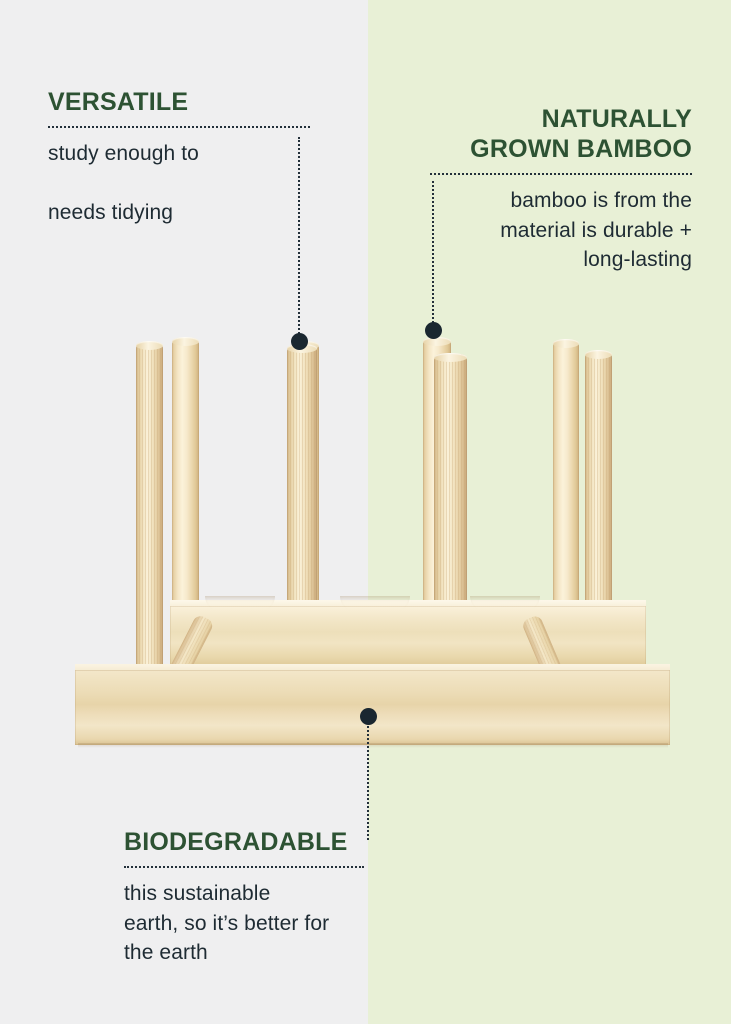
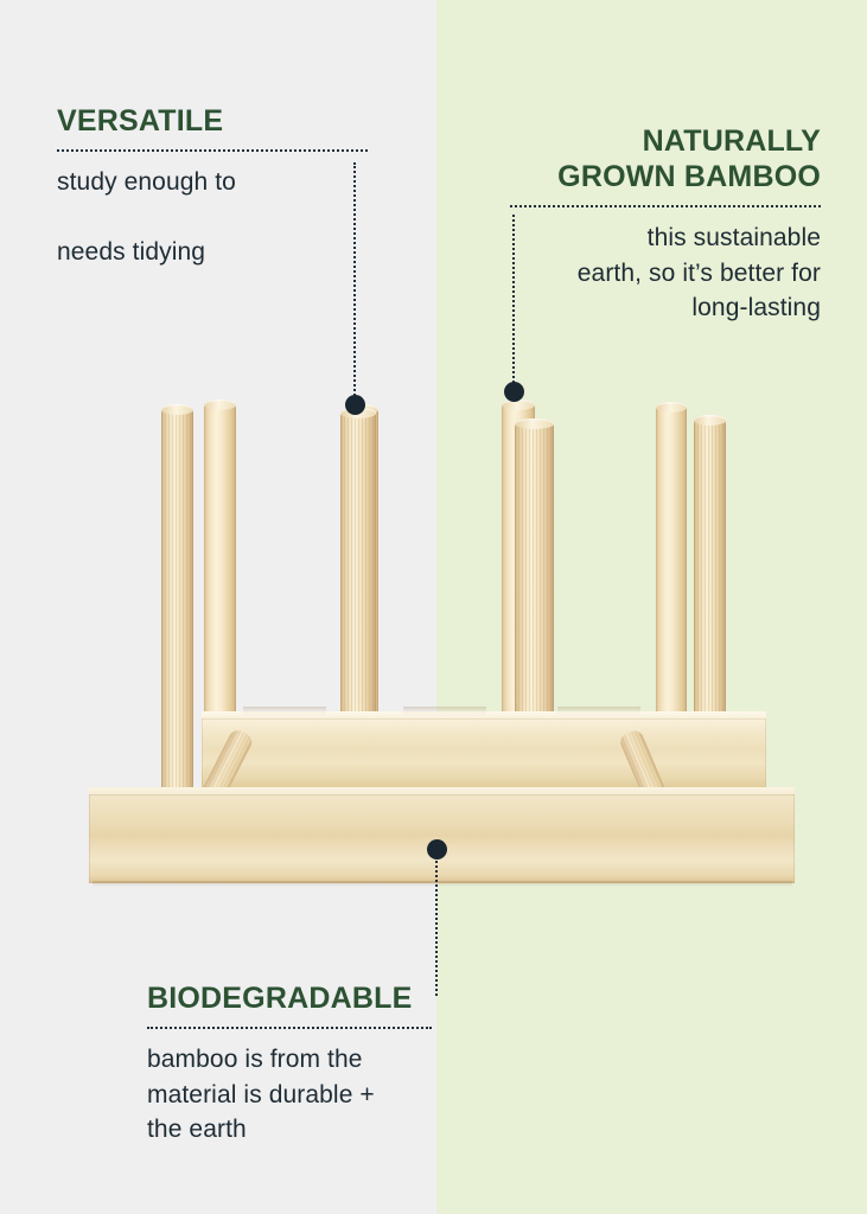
  VERSATILE
  study enough to
  needs tidying
  NATURALLY
  GROWN BAMBOO
- bamboo is from the
+ this sustainable
- material is durable +
+ earth, so it’s better for
  long-lasting
  BIODEGRADABLE
- this sustainable
+ bamboo is from the
- earth, so it’s better for
+ material is durable +
  the earth
